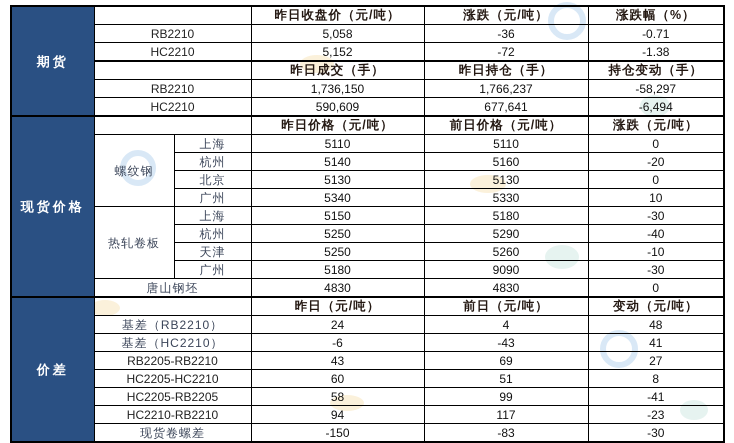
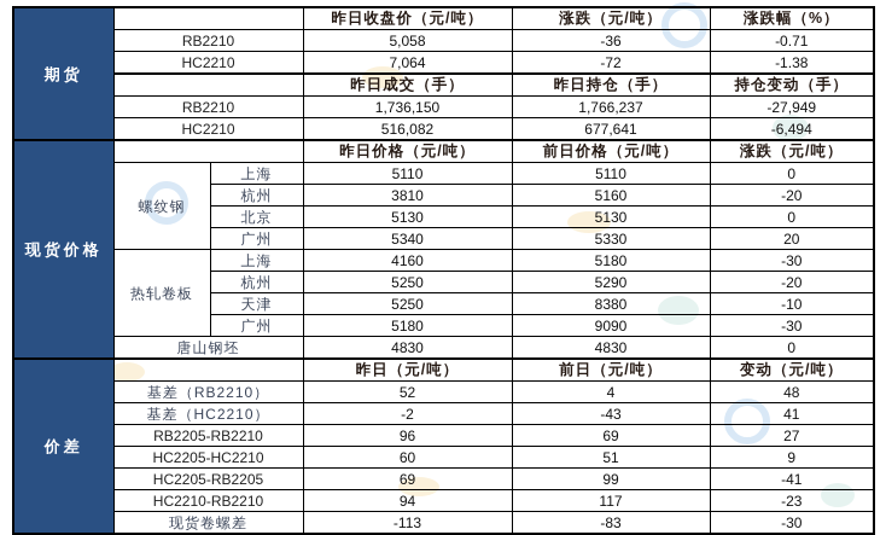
  期货		昨日收盘价（元/吨）	涨跌（元/吨）	涨跌幅（%）
  RB2210	5,058	-36	-0.71
- HC2210	5,152	-72	-1.38
+ HC2210	7,064	-72	-1.38
  	昨日成交（手）	昨日持仓（手）	持仓变动（手）
- RB2210	1,736,150	1,766,237	-58,297
+ RB2210	1,736,150	1,766,237	-27,949
- HC2210	590,609	677,641	-6,494
+ HC2210	516,082	677,641	-6,494
  现货价格		昨日价格（元/吨）	前日价格（元/吨）	涨跌（元/吨）
  螺纹钢	上海	5110	5110	0
- 杭州	5140	5160	-20
+ 杭州	3810	5160	-20
  北京	5130	5130	0
- 广州	5340	5330	10
+ 广州	5340	5330	20
- 热轧卷板	上海	5150	5180	-30
+ 热轧卷板	上海	4160	5180	-30
- 杭州	5250	5290	-40
+ 杭州	5250	5290	-20
- 天津	5250	5260	-10
+ 天津	5250	8380	-10
  广州	5180	9090	-30
  唐山钢坯	4830	4830	0
  价差		昨日（元/吨）	前日（元/吨）	变动（元/吨）
- 基差（RB2210）	24	4	48
+ 基差（RB2210）	52	4	48
- 基差（HC2210）	-6	-43	41
+ 基差（HC2210）	-2	-43	41
- RB2205-RB2210	43	69	27
+ RB2205-RB2210	96	69	27
- HC2205-HC2210	60	51	8
+ HC2205-HC2210	60	51	9
- HC2205-RB2205	58	99	-41
+ HC2205-RB2205	69	99	-41
  HC2210-RB2210	94	117	-23
- 现货卷螺差	-150	-83	-30
+ 现货卷螺差	-113	-83	-30
